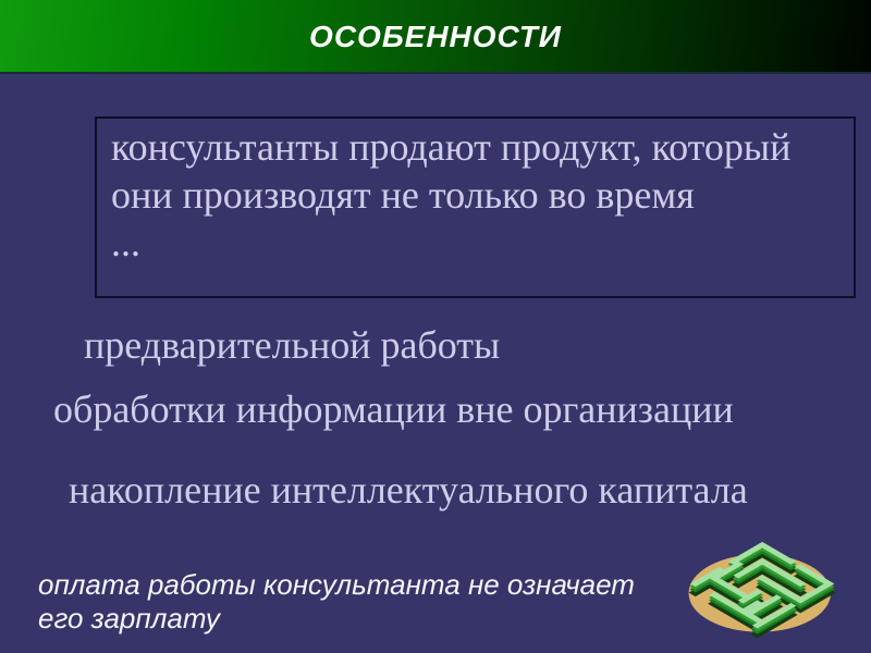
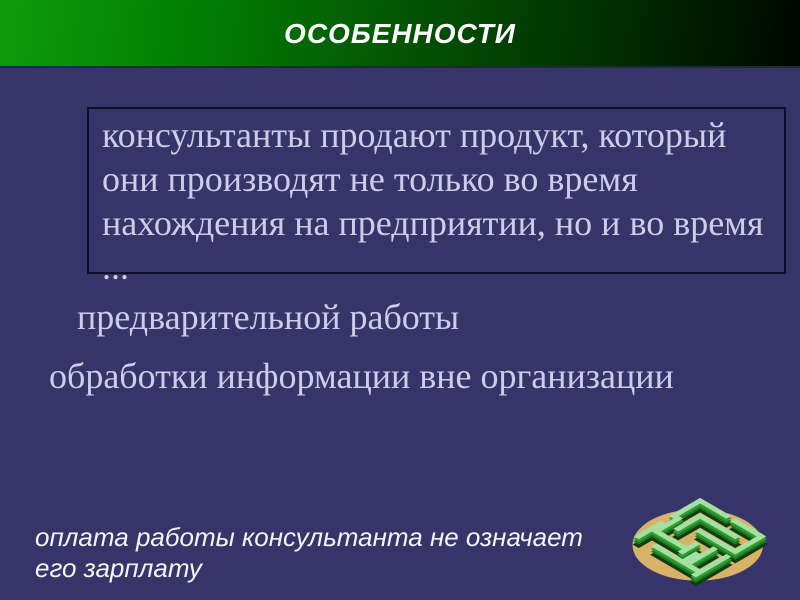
  ОСОБЕННОСТИ
  консультанты продают продукт, который
  они производят не только во время
+ нахождения на предприятии, но и во время
  ...
  предварительной работы
  обработки информации вне организации
- накопление интеллектуального капитала
  оплата работы консультанта не означает
  его зарплату
